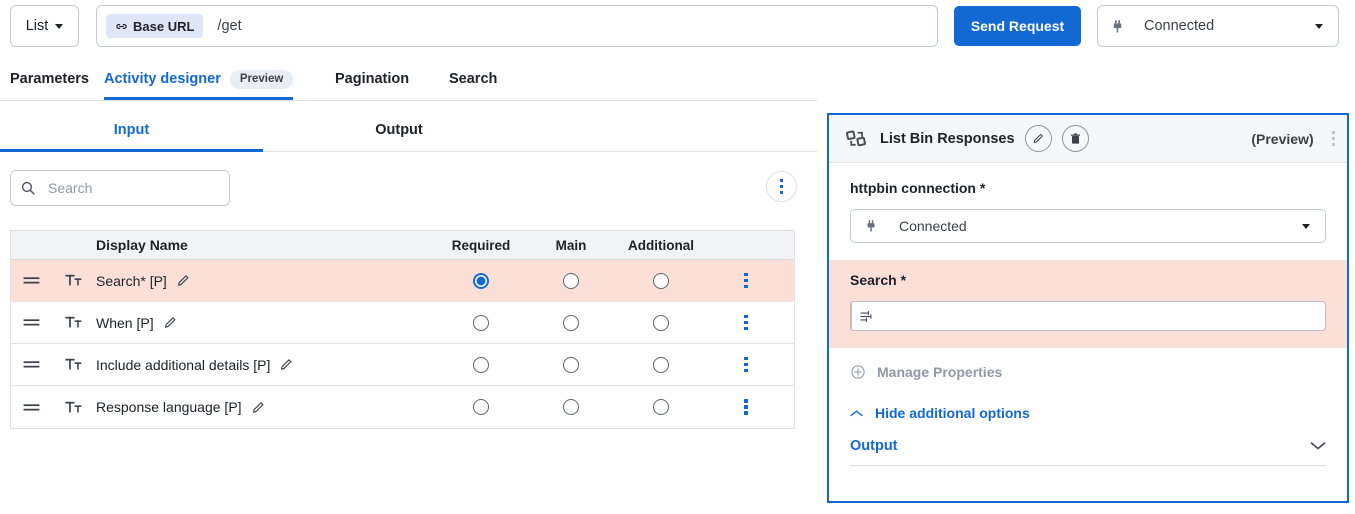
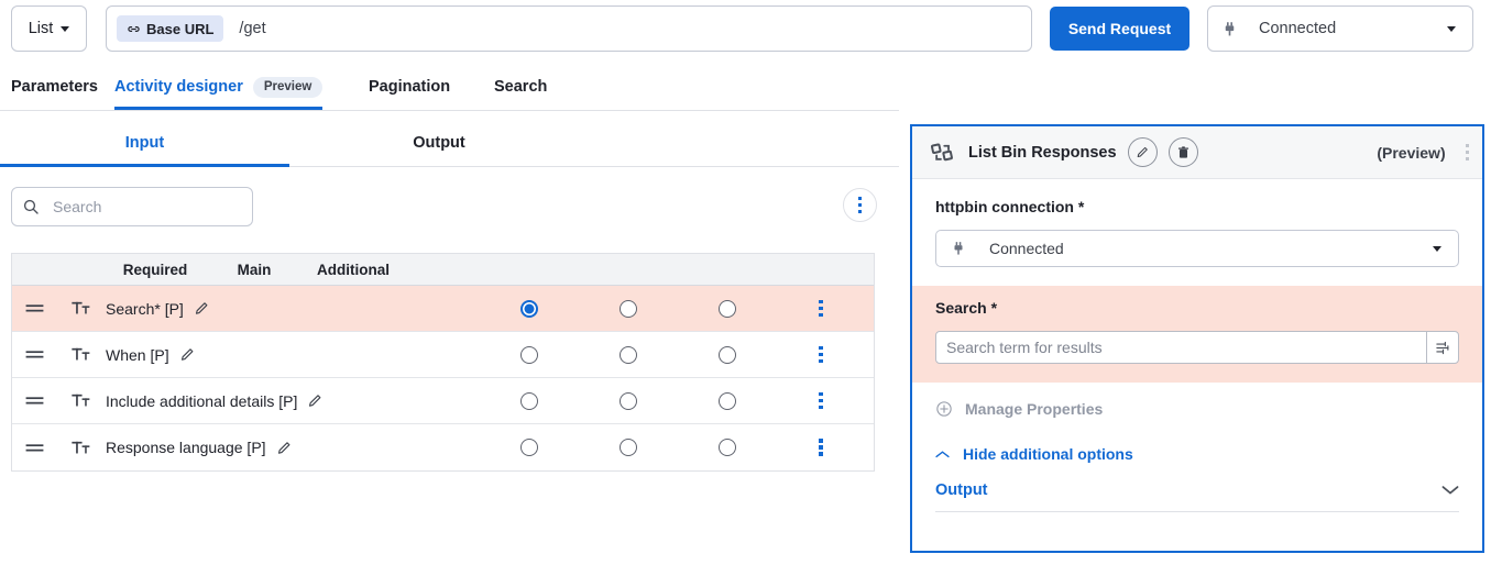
  List
  Base URL
  /get
  Send Request
  Connected
  Parameters
  Activity designer
  Preview
  Pagination
  Search
  Input
  Output
  Search
- Display Name
  Required
  Main
  Additional
  Search* [P]
  When [P]
  Include additional details [P]
  Response language [P]
  List Bin Responses
  (Preview)
  httpbin connection *
  Connected
  Search *
+ Search term for results
  Manage Properties
  Hide additional options
  Output
